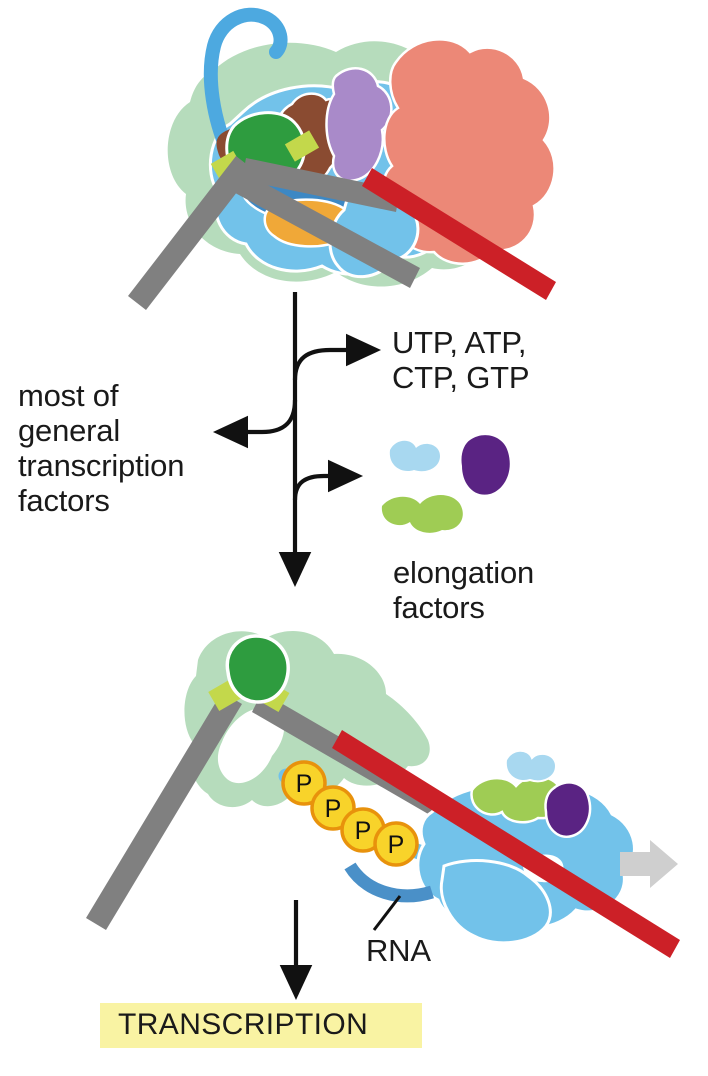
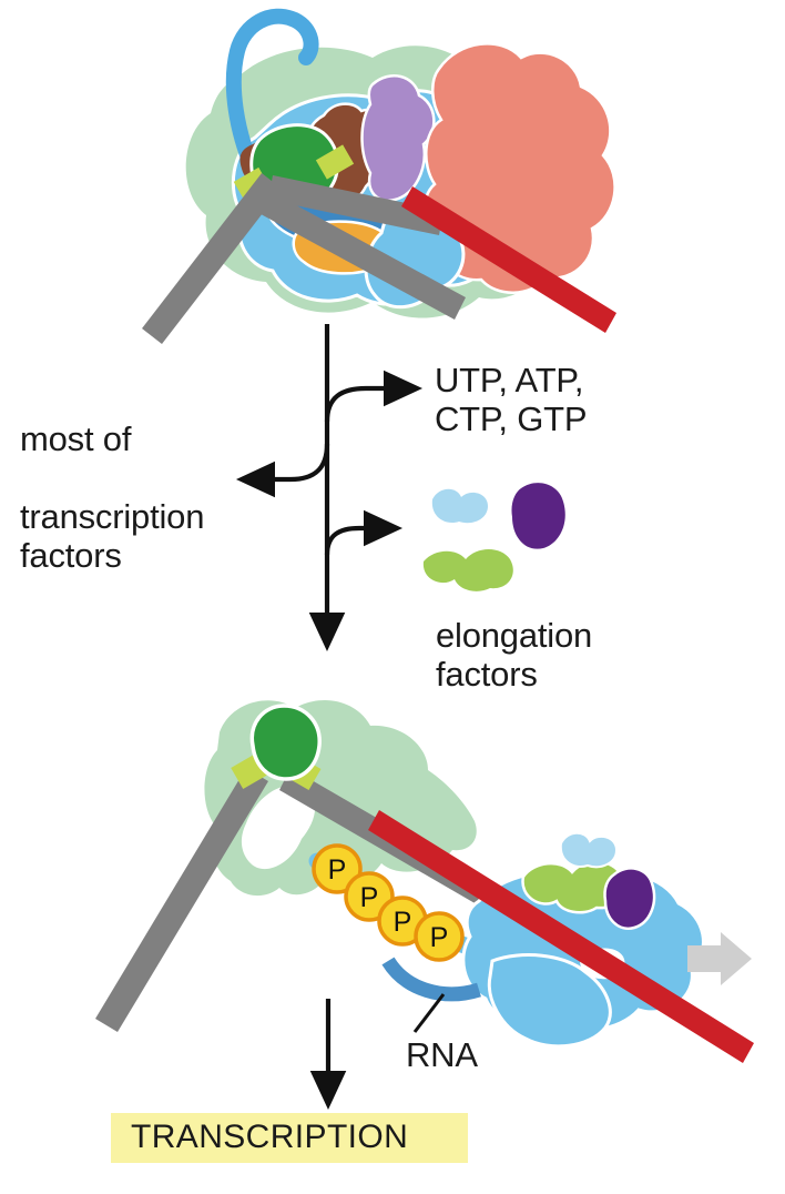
  P
  P
  P
  P
  most of
- general
  transcription
  factors
  UTP, ATP,
  CTP, GTP
  elongation
  factors
  RNA
  TRANSCRIPTION
